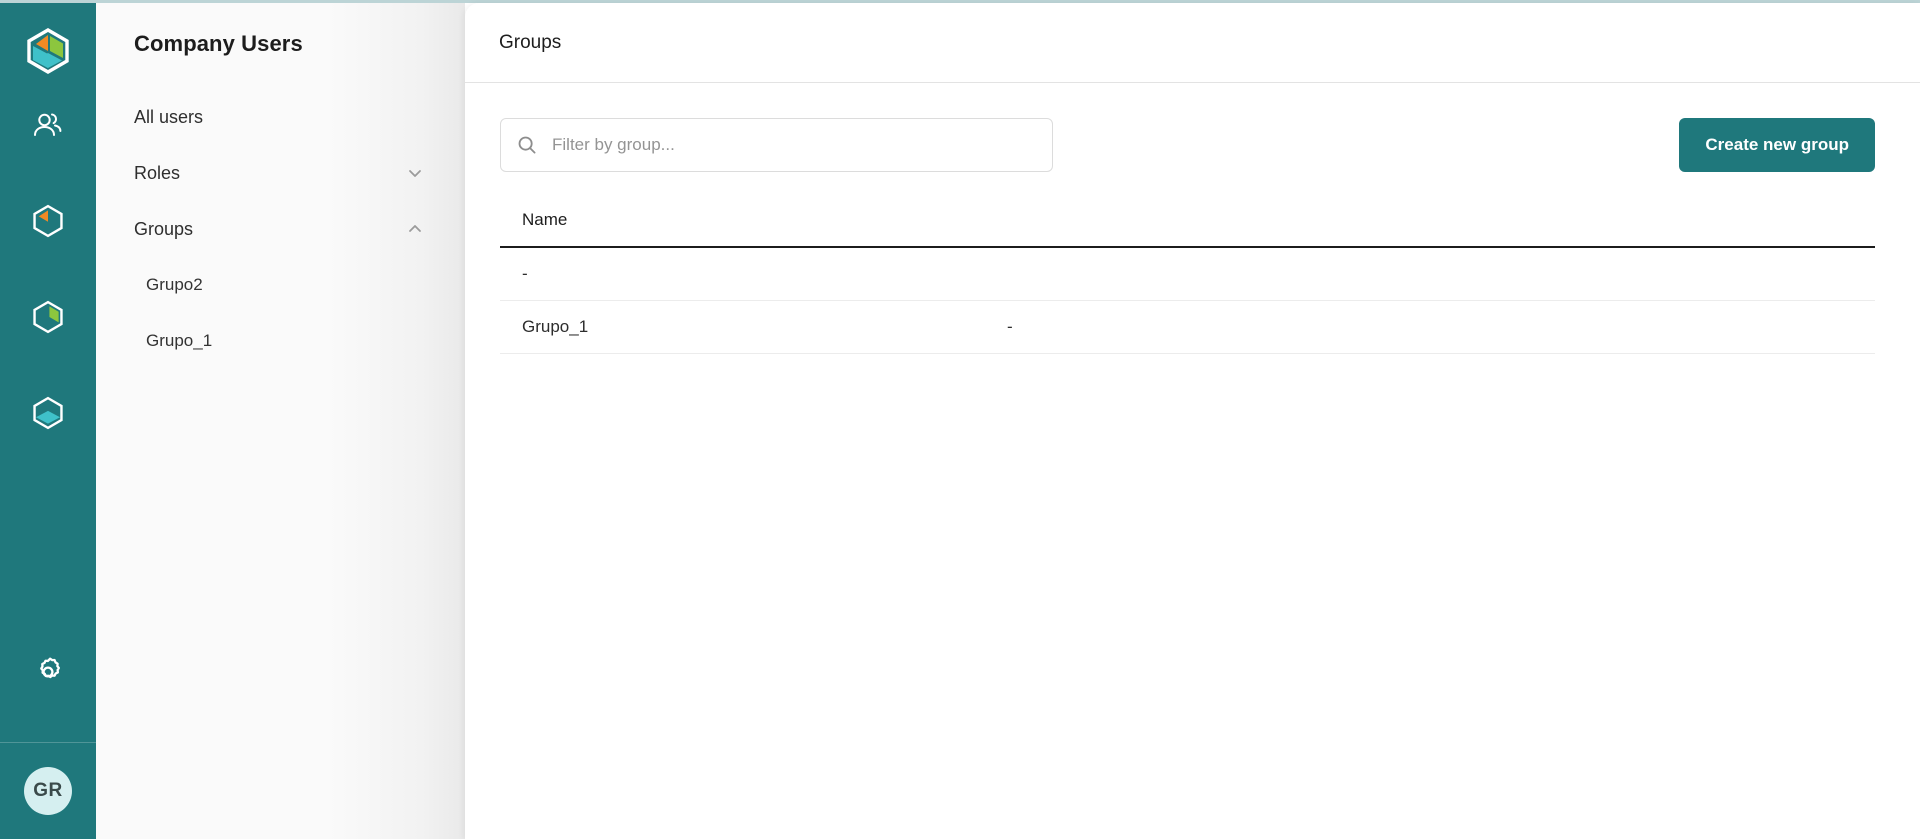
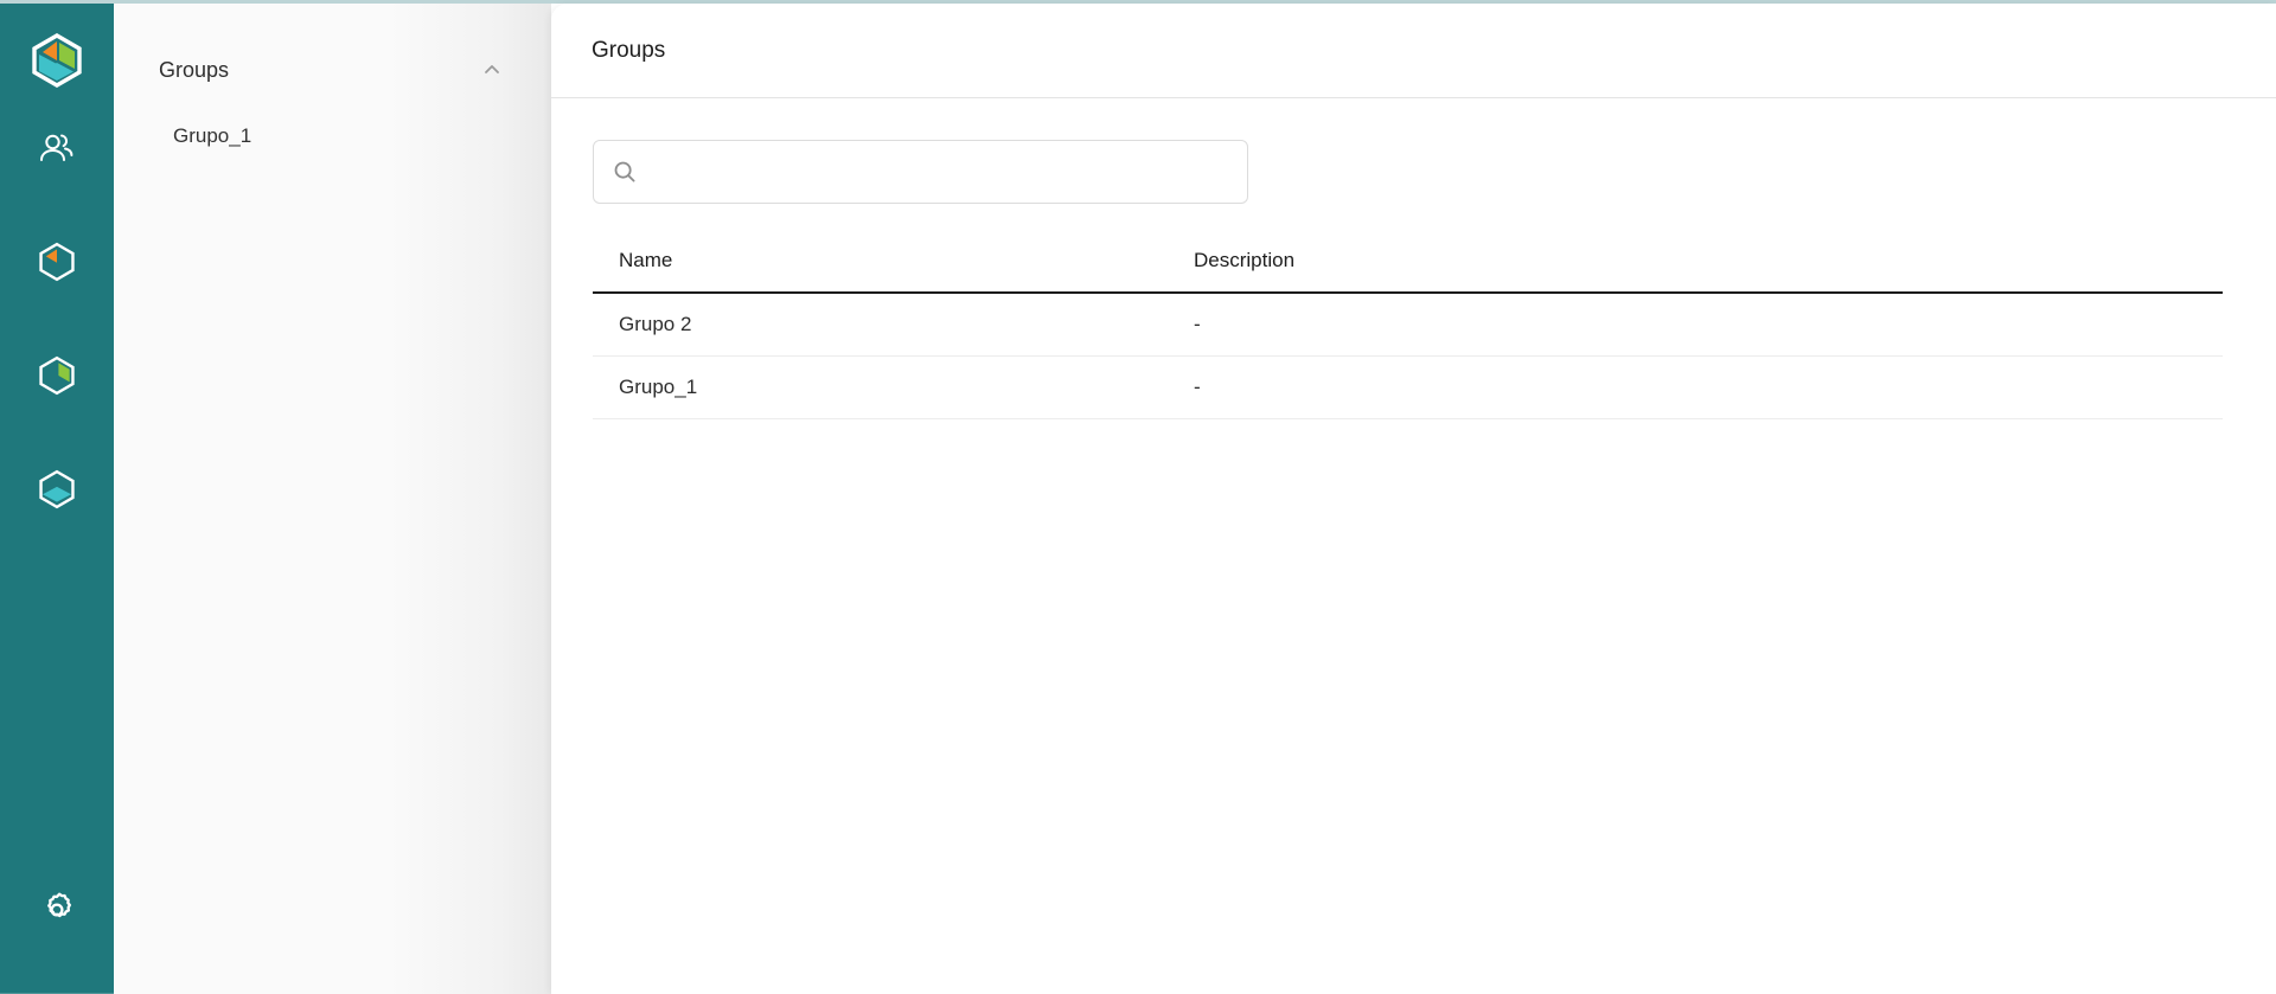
- GR
- Company Users
- All users
- Roles
  Groups
- Grupo2
  Grupo_1
  Groups
- Filter by group...
- Create new group
  Name
+ Description
+ Grupo 2
  -
  Grupo_1
  -
